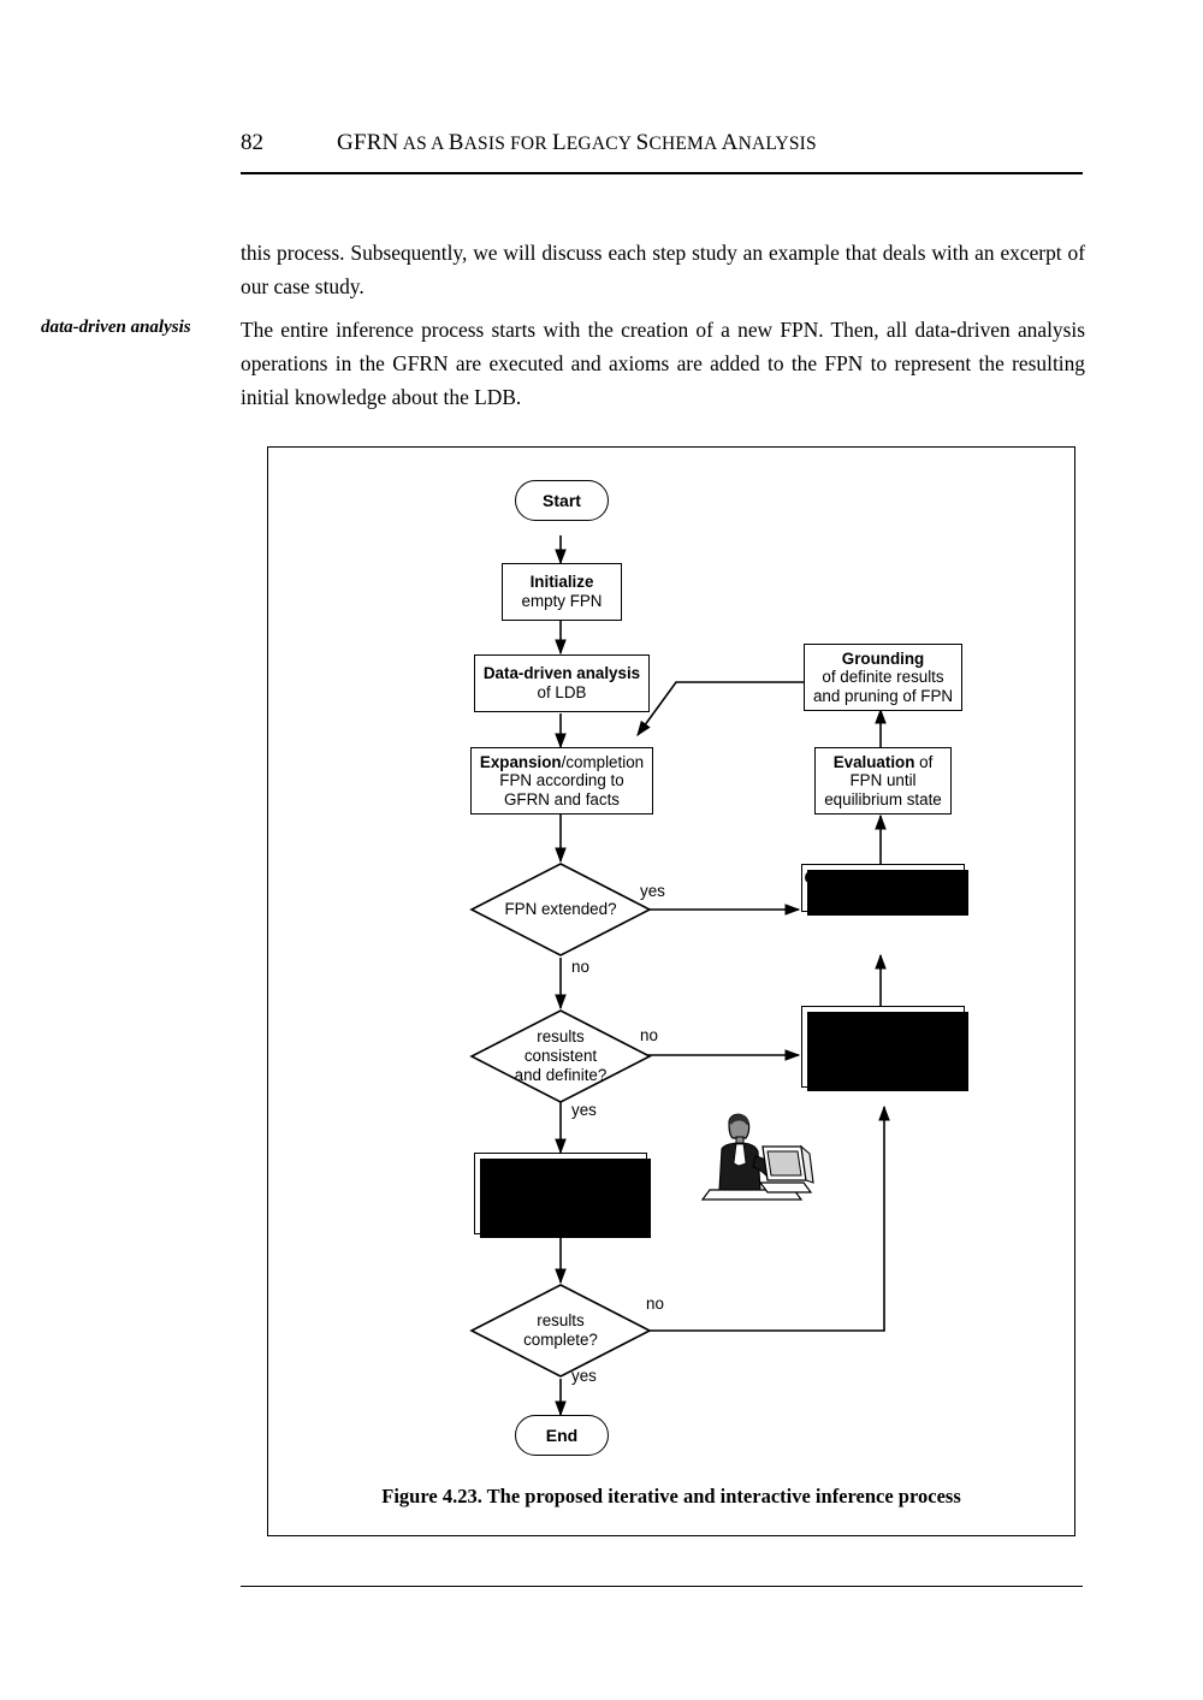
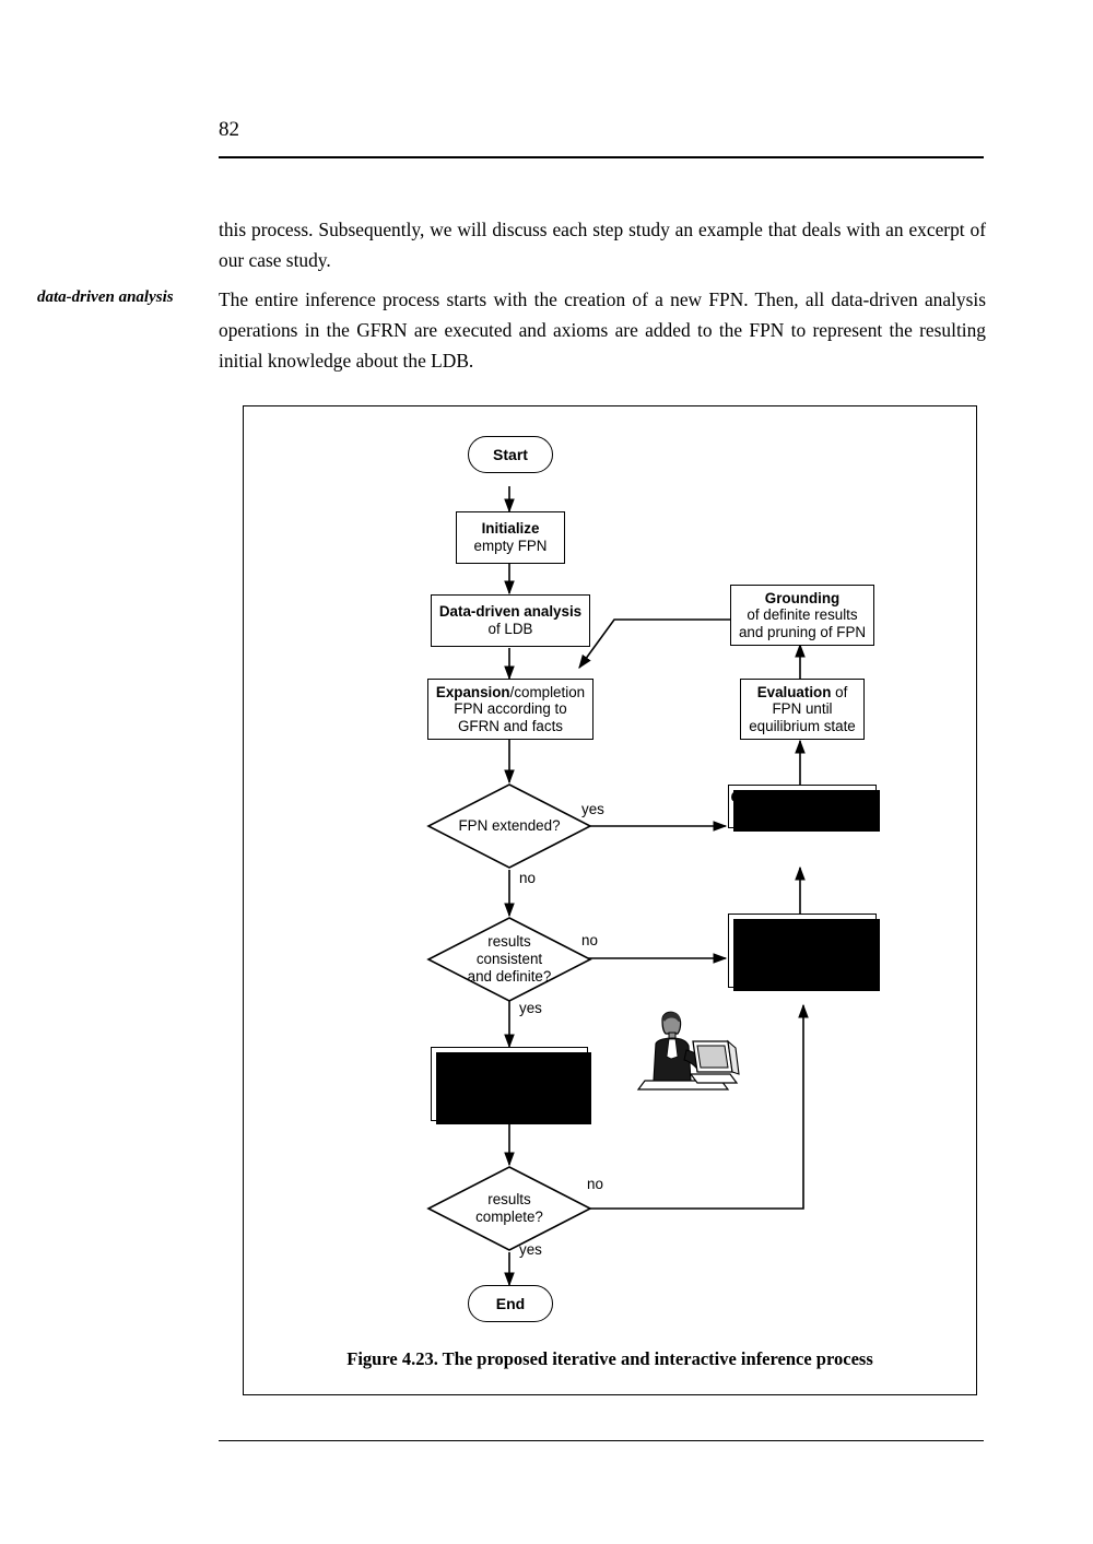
  82
- GFRN AS A BASIS FOR LEGACY SCHEMA ANALYSIS
  data-driven analysis
  this process. Subsequently, we will discuss each step study an example that deals with an excerpt of our case study.
  The entire inference process starts with the creation of a new FPN. Then, all data-driven analysis operations in the GFRN are executed and axioms are added to the FPN to represent the resulting initial knowledge about the LDB.
  Start
  Initialize
  empty FPN
  Data-driven analysis
  of LDB
  Expansion/completion
  FPN according to
  GFRN and facts
  Grounding
  of definite results
  and pruning of FPN
  Evaluation of
  FPN until
  equilibrium state
  Goal-driven analysis
  User dialog
  User dialog
  FPN extended?
  results
  consistent
  and definite?
  results
  complete?
  End
  yes
  no
  no
  yes
  no
  yes
  Figure 4.23. The proposed iterative and interactive inference process
